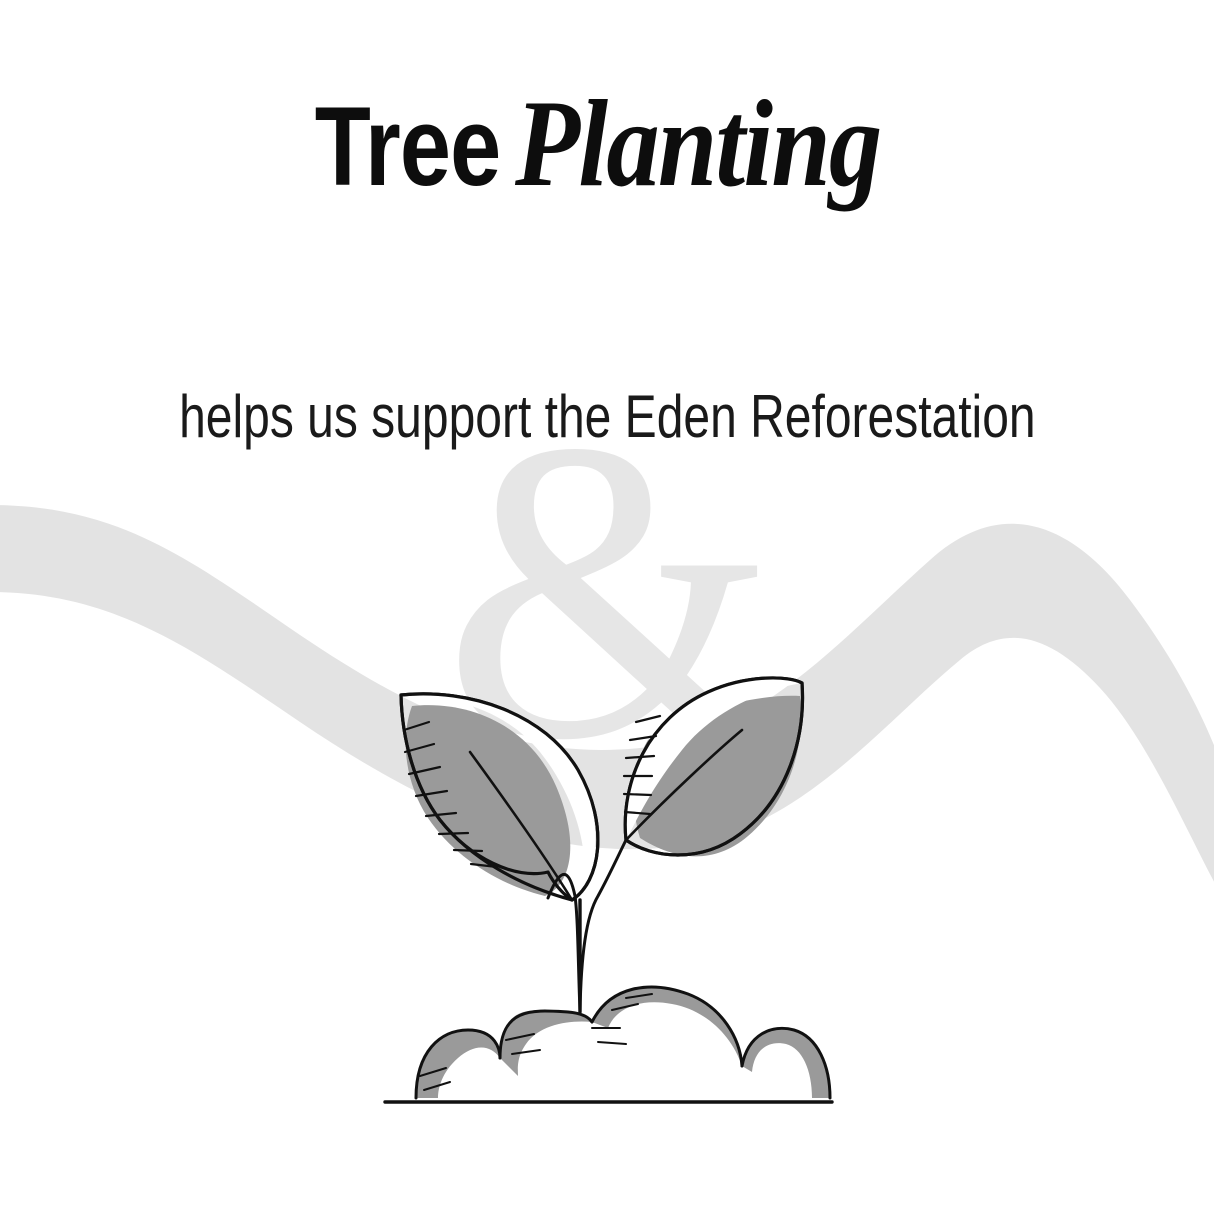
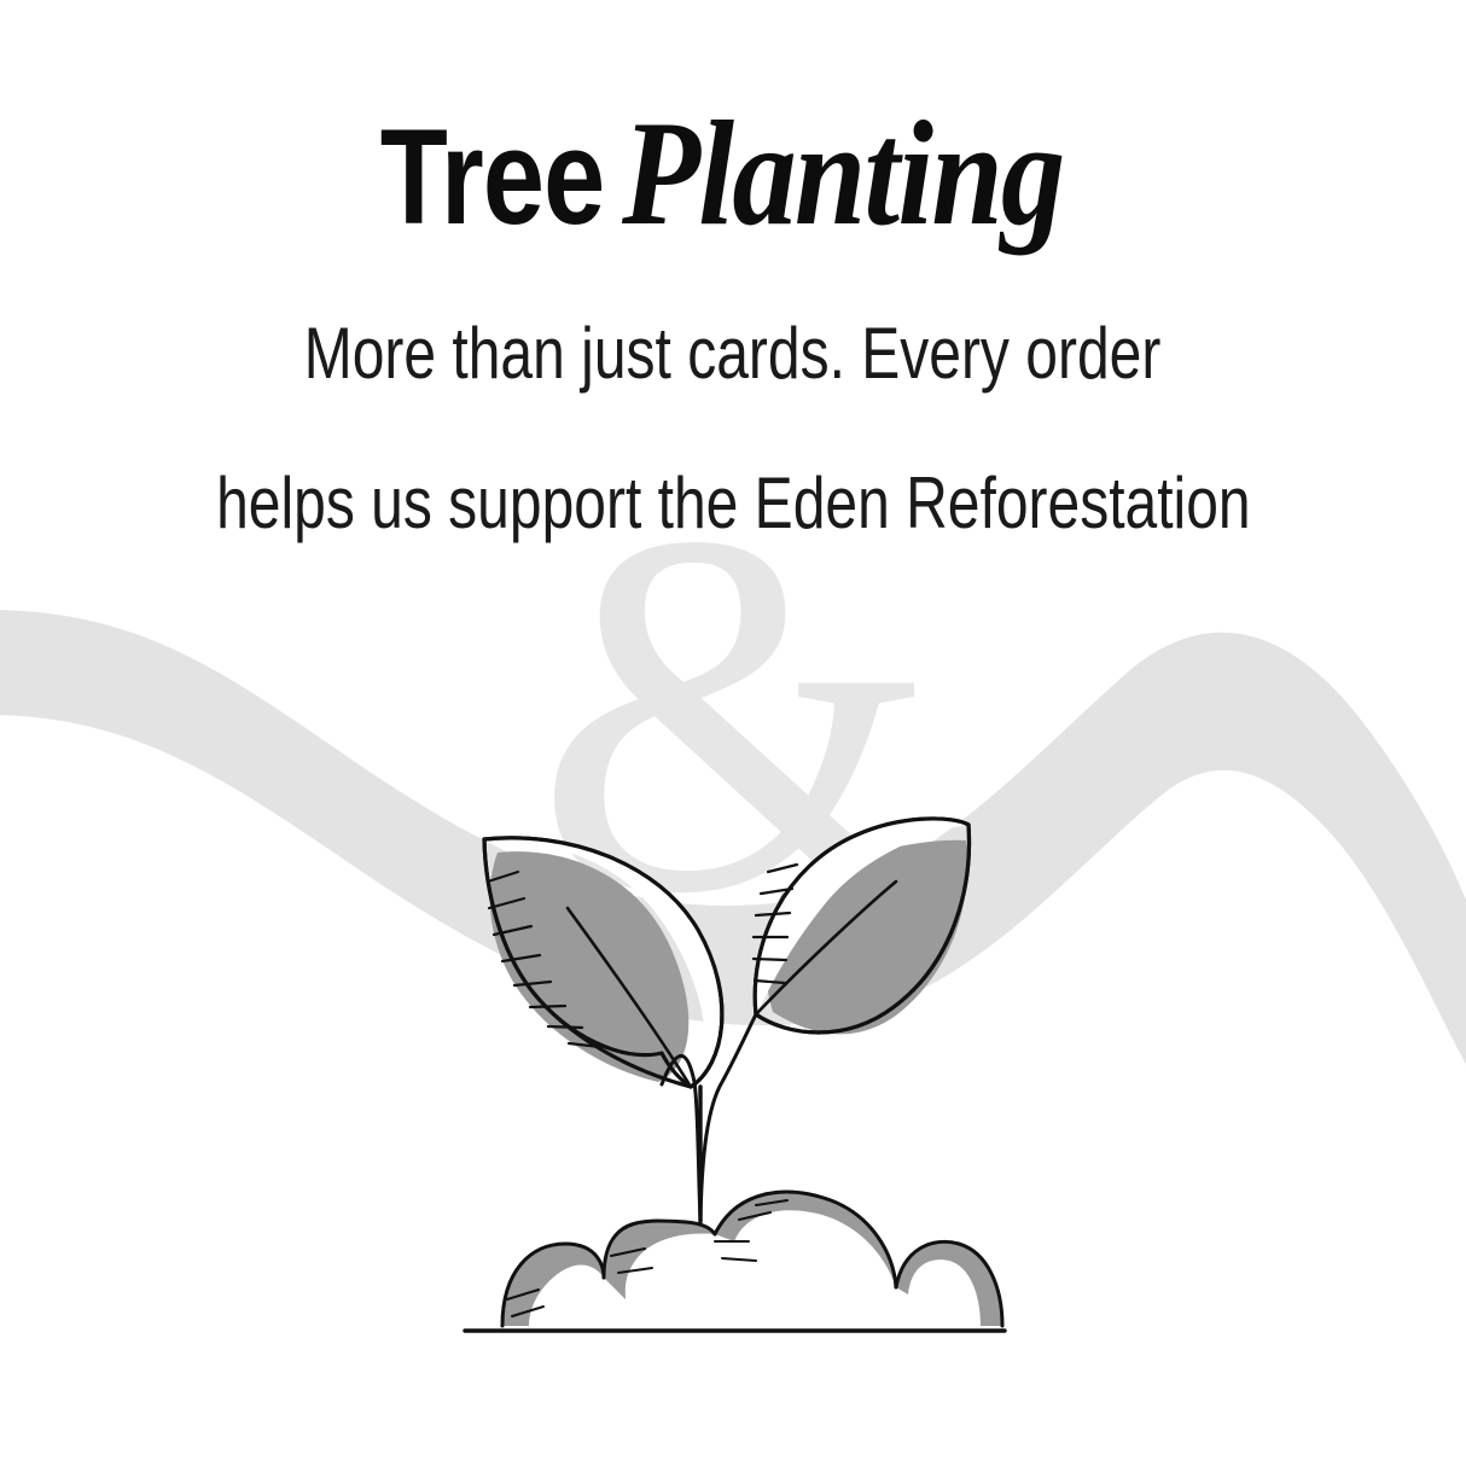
  &
  TreePlanting
+ More than just cards. Every order
  helps us support the Eden Reforestation
